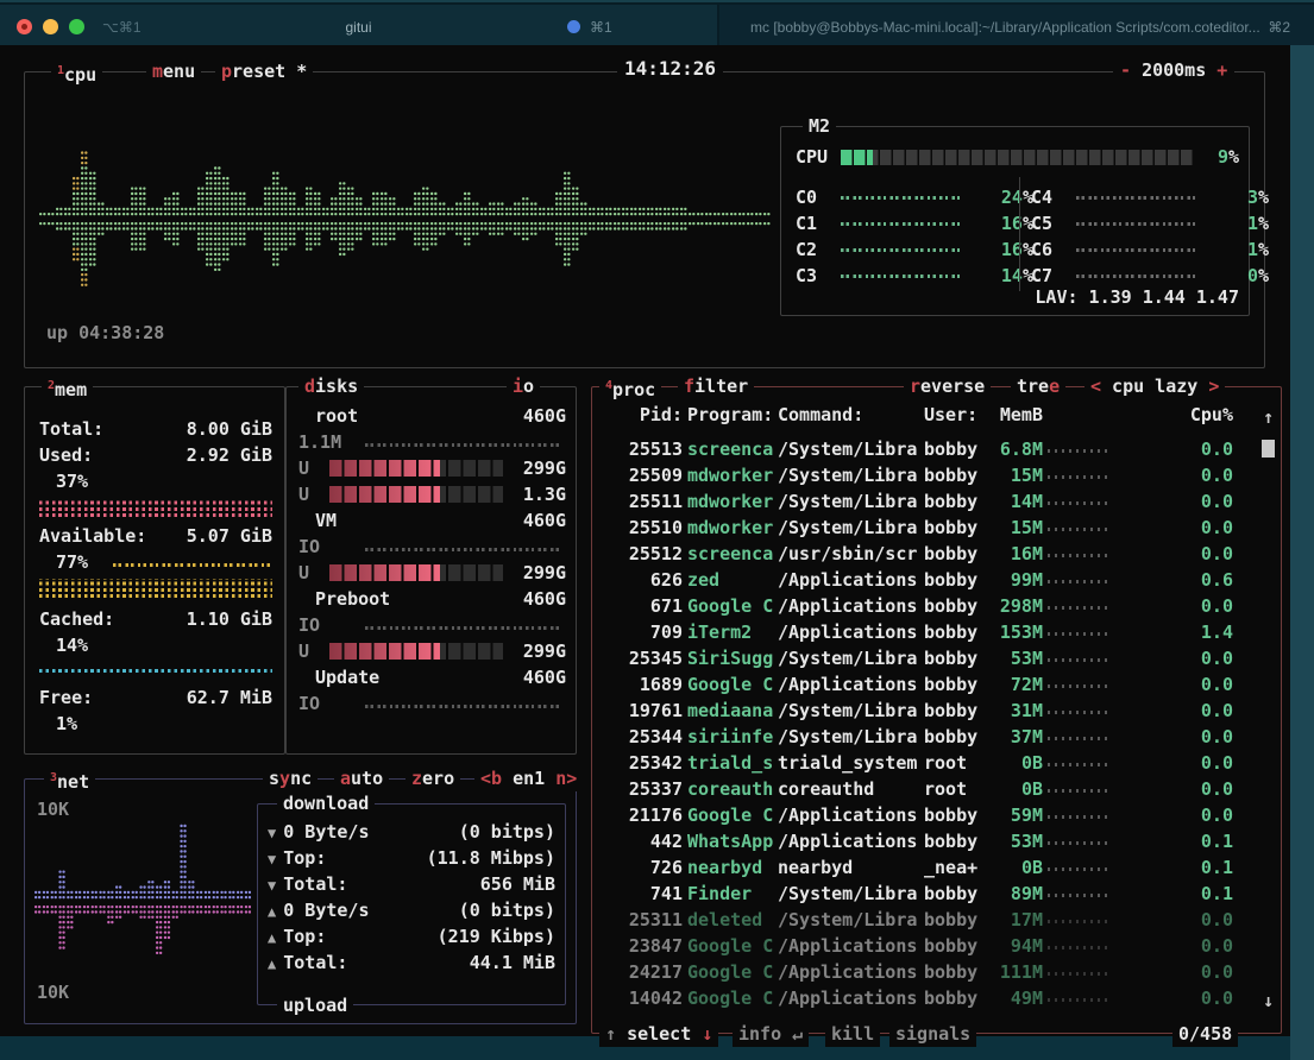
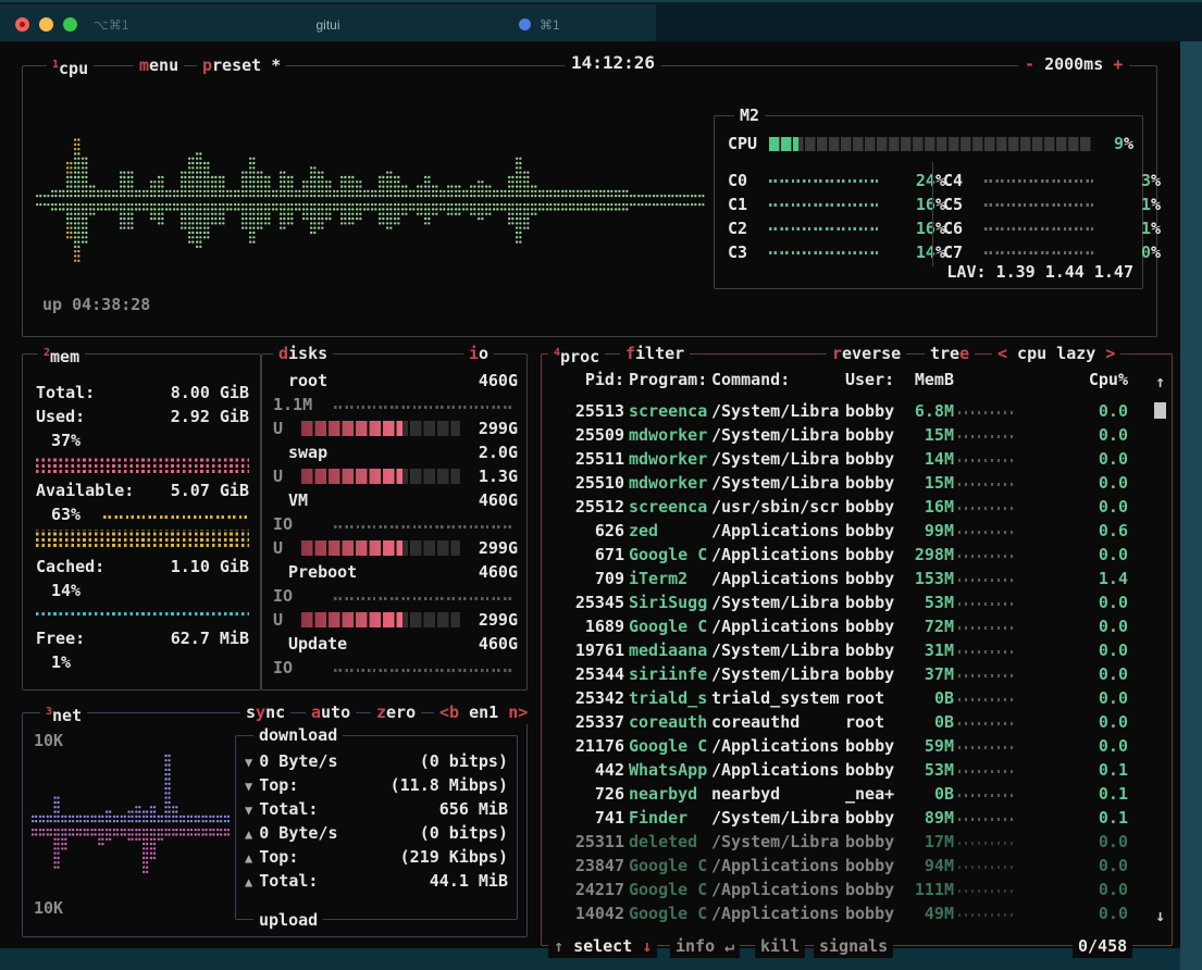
  ⌥⌘1
  gitui
  ⌘1
- mc [bobby@Bobbys-Mac-mini.local]:~/Library/Application Scripts/com.coteditor... ⌘2
  1cpu
  menu
  preset *
  14:12:26
  - 2000ms +
  up 04:38:28
  M2
  CPU
  9%
  C0
  24%
  C1
  16%
  C2
  16%
  C3
  14%
  C4
  3%
  C5
  1%
  C6
  1%
  C7
  0%
  LAV: 1.39 1.44 1.47
  2mem
  Total:
  8.00 GiB
  Used:
  2.92 GiB
  37%
  Available:
  5.07 GiB
- 77%
+ 63%
  Cached:
  1.10 GiB
  14%
  Free:
  62.7 MiB
  1%
  disks
  io
  root
  460G
  1.1M
  U
  299G
+ swap
+ 2.0G
  U
  1.3G
  VM
  460G
  IO
  U
  299G
  Preboot
  460G
  IO
  U
  299G
  Update
  460G
  IO
  4proc
  filter
  reverse
  tree
  < cpu lazy >
  Pid:
  Program:
  Command:
  User:
  MemB
  Cpu%
  25513
  screenca
  /System/Libra
  bobby
  6.8M
  0.0
  25509
  mdworker
  /System/Libra
  bobby
  15M
  0.0
  25511
  mdworker
  /System/Libra
  bobby
  14M
  0.0
  25510
  mdworker
  /System/Libra
  bobby
  15M
  0.0
  25512
  screenca
  /usr/sbin/scr
  bobby
  16M
  0.0
  626
  zed
  /Applications
  bobby
  99M
  0.6
  671
  Google C
  /Applications
  bobby
  298M
  0.0
  709
  iTerm2
  /Applications
  bobby
  153M
  1.4
  25345
  SiriSugg
  /System/Libra
  bobby
  53M
  0.0
  1689
  Google C
  /Applications
  bobby
  72M
  0.0
  19761
  mediaana
  /System/Libra
  bobby
  31M
  0.0
  25344
  siriinfe
  /System/Libra
  bobby
  37M
  0.0
  25342
  triald_s
  triald_system
  root
  0B
  0.0
  25337
  coreauth
  coreauthd
  root
  0B
  0.0
  21176
  Google C
  /Applications
  bobby
  59M
  0.0
  442
  WhatsApp
  /Applications
  bobby
  53M
  0.1
  726
  nearbyd
  nearbyd
  _nea+
  0B
  0.1
  741
  Finder
  /System/Libra
  bobby
  89M
  0.1
  25311
  deleted
  /System/Libra
  bobby
  17M
  0.0
  23847
  Google C
  /Applications
  bobby
  94M
  0.0
  24217
  Google C
  /Applications
  bobby
  111M
  0.0
  14042
  Google C
  /Applications
  bobby
  49M
  0.0
  ↑
  ↓
  ↑ select ↓
  info ↵
  kill
  signals
  0/458
  3net
  sync
  auto
  zero
  <b en1 n>
  10K
  10K
  download
  ▼ 0 Byte/s
  (0 bitps)
  ▼ Top:
  (11.8 Mibps)
  ▼ Total:
  656 MiB
  ▲ 0 Byte/s
  (0 bitps)
  ▲ Top:
  (219 Kibps)
  ▲ Total:
  44.1 MiB
  upload
